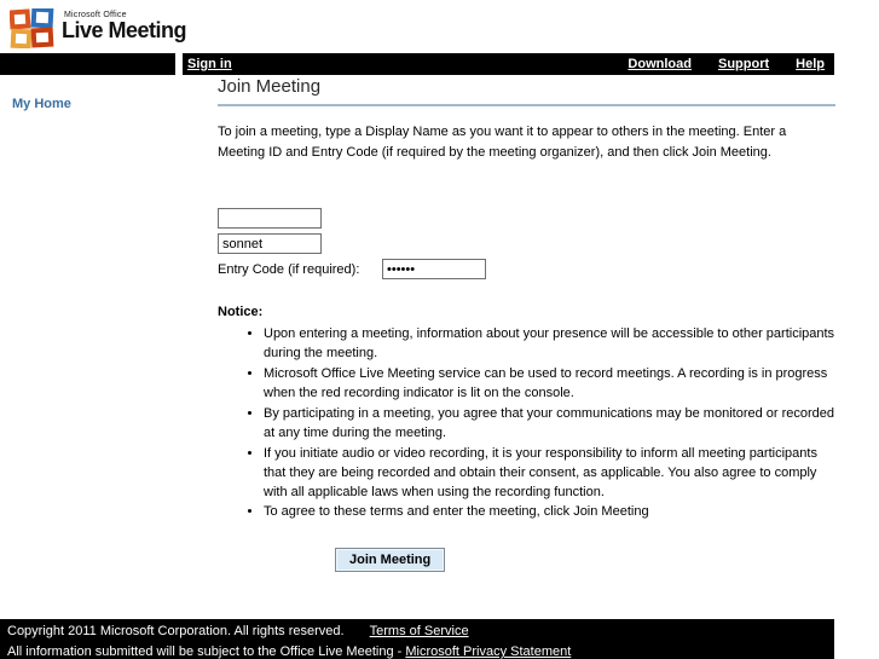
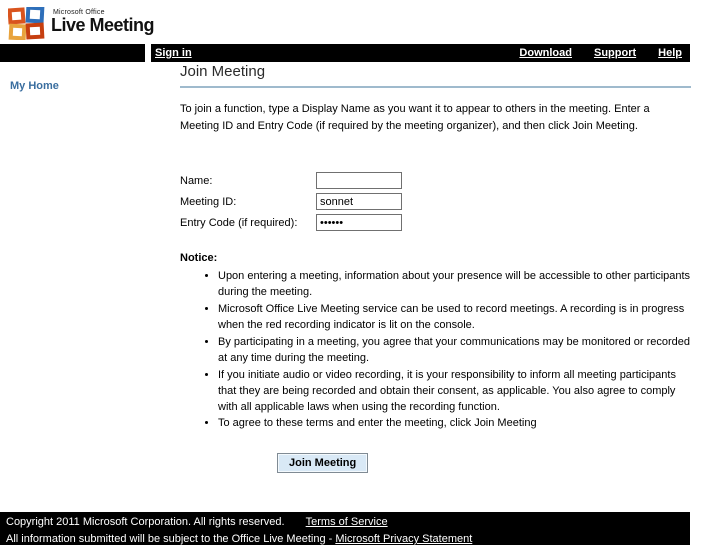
  Live Meeting
  Sign in
  Download
  Support
  Help
  My Home
  Join Meeting
- To join a meeting, type a Display Name as you want it to appear to others in the meeting. Enter a Meeting ID and Entry Code (if required by the meeting organizer), and then click Join Meeting.
+ To join a function, type a Display Name as you want it to appear to others in the meeting. Enter a Meeting ID and Entry Code (if required by the meeting organizer), and then click Join Meeting.
+ Name:
+ Meeting ID:
  sonnet
  Entry Code (if required):
  ••••••
  Notice:
  Upon entering a meeting, information about your presence will be accessible to other participants during the meeting.
  Microsoft Office Live Meeting service can be used to record meetings. A recording is in progress when the red recording indicator is lit on the console.
  By participating in a meeting, you agree that your communications may be monitored or recorded at any time during the meeting.
  If you initiate audio or video recording, it is your responsibility to inform all meeting participants that they are being recorded and obtain their consent, as applicable. You also agree to comply with all applicable laws when using the recording function.
  To agree to these terms and enter the meeting, click Join Meeting
  Join Meeting
  Copyright 2011 Microsoft Corporation. All rights reserved. Terms of Service
  All information submitted will be subject to the Office Live Meeting - Microsoft Privacy Statement
